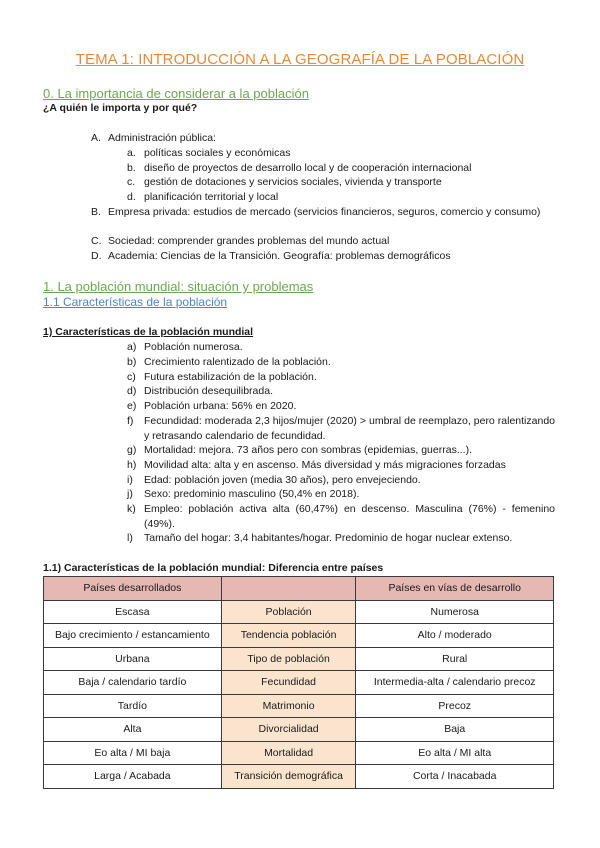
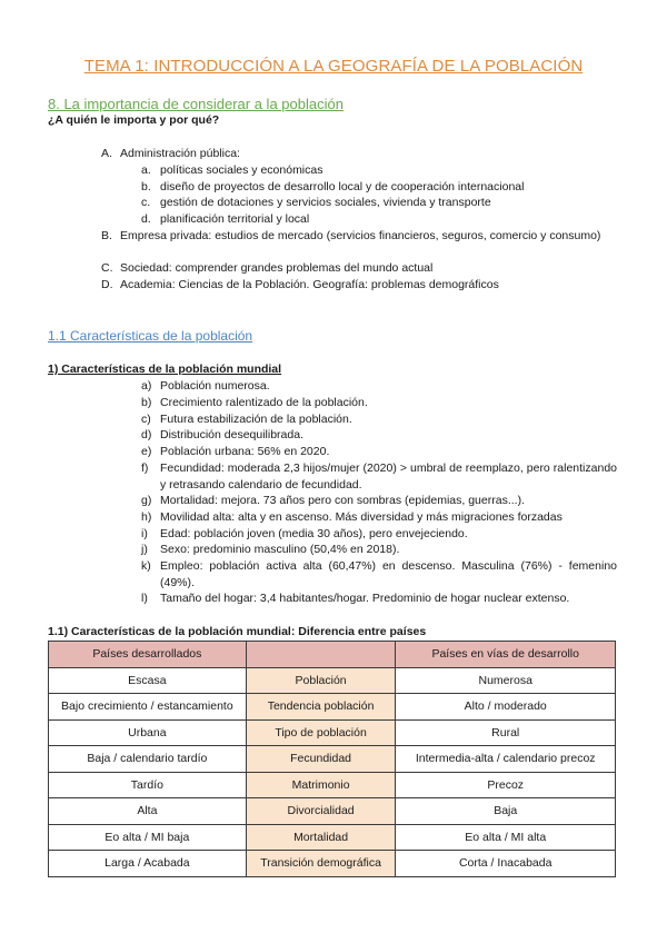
  TEMA 1: INTRODUCCIÓN A LA GEOGRAFÍA DE LA POBLACIÓN
- 0. La importancia de considerar a la población
+ 8. La importancia de considerar a la población
  ¿A quién le importa y por qué?
  A.
  Administración pública:
  a.
  políticas sociales y económicas
  b.
  diseño de proyectos de desarrollo local y de cooperación internacional
  c.
  gestión de dotaciones y servicios sociales, vivienda y transporte
  d.
  planificación territorial y local
  B.
  Empresa privada: estudios de mercado (servicios financieros, seguros, comercio y consumo)
  C.
  Sociedad: comprender grandes problemas del mundo actual
  D.
- Academia: Ciencias de la Transición. Geografía: problemas demográficos
+ Academia: Ciencias de la Población. Geografía: problemas demográficos
- 1. La población mundial: situación y problemas
  1.1 Características de la población
  1) Características de la población mundial
  a)
  Población numerosa.
  b)
  Crecimiento ralentizado de la población.
  c)
  Futura estabilización de la población.
  d)
  Distribución desequilibrada.
  e)
  Población urbana: 56% en 2020.
  f)
  Fecundidad: moderada 2,3 hijos/mujer (2020) > umbral de reemplazo, pero ralentizando y retrasando calendario de fecundidad.
  g)
  Mortalidad: mejora. 73 años pero con sombras (epidemias, guerras...).
  h)
  Movilidad alta: alta y en ascenso. Más diversidad y más migraciones forzadas
  i)
  Edad: población joven (media 30 años), pero envejeciendo.
  j)
  Sexo: predominio masculino (50,4% en 2018).
  k)
  Empleo: población activa alta (60,47%) en descenso. Masculina (76%) - femenino (49%).
  l)
  Tamaño del hogar: 3,4 habitantes/hogar. Predominio de hogar nuclear extenso.
  1.1) Características de la población mundial: Diferencia entre países
  Países desarrollados		Países en vías de desarrollo
  Escasa	Población	Numerosa
  Bajo crecimiento / estancamiento	Tendencia población	Alto / moderado
  Urbana	Tipo de población	Rural
  Baja / calendario tardío	Fecundidad	Intermedia-alta / calendario precoz
  Tardío	Matrimonio	Precoz
  Alta	Divorcialidad	Baja
  Eo alta / MI baja	Mortalidad	Eo alta / MI alta
  Larga / Acabada	Transición demográfica	Corta / Inacabada
